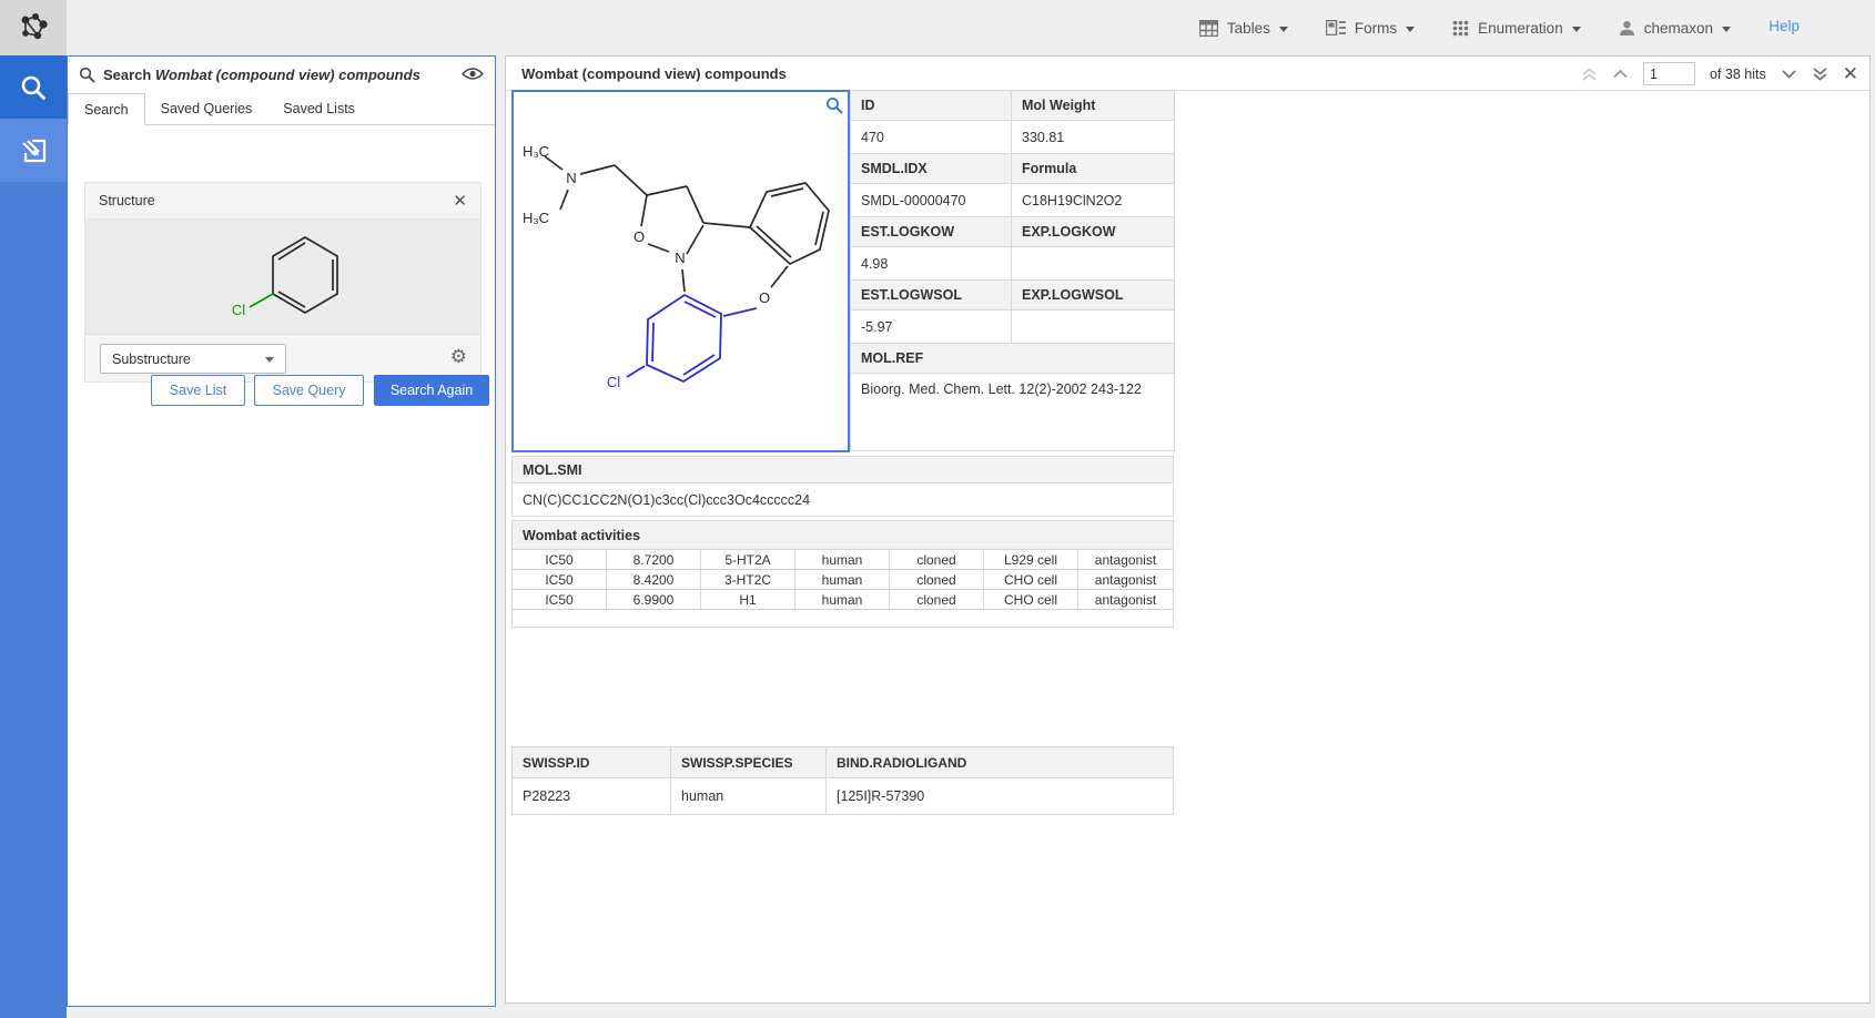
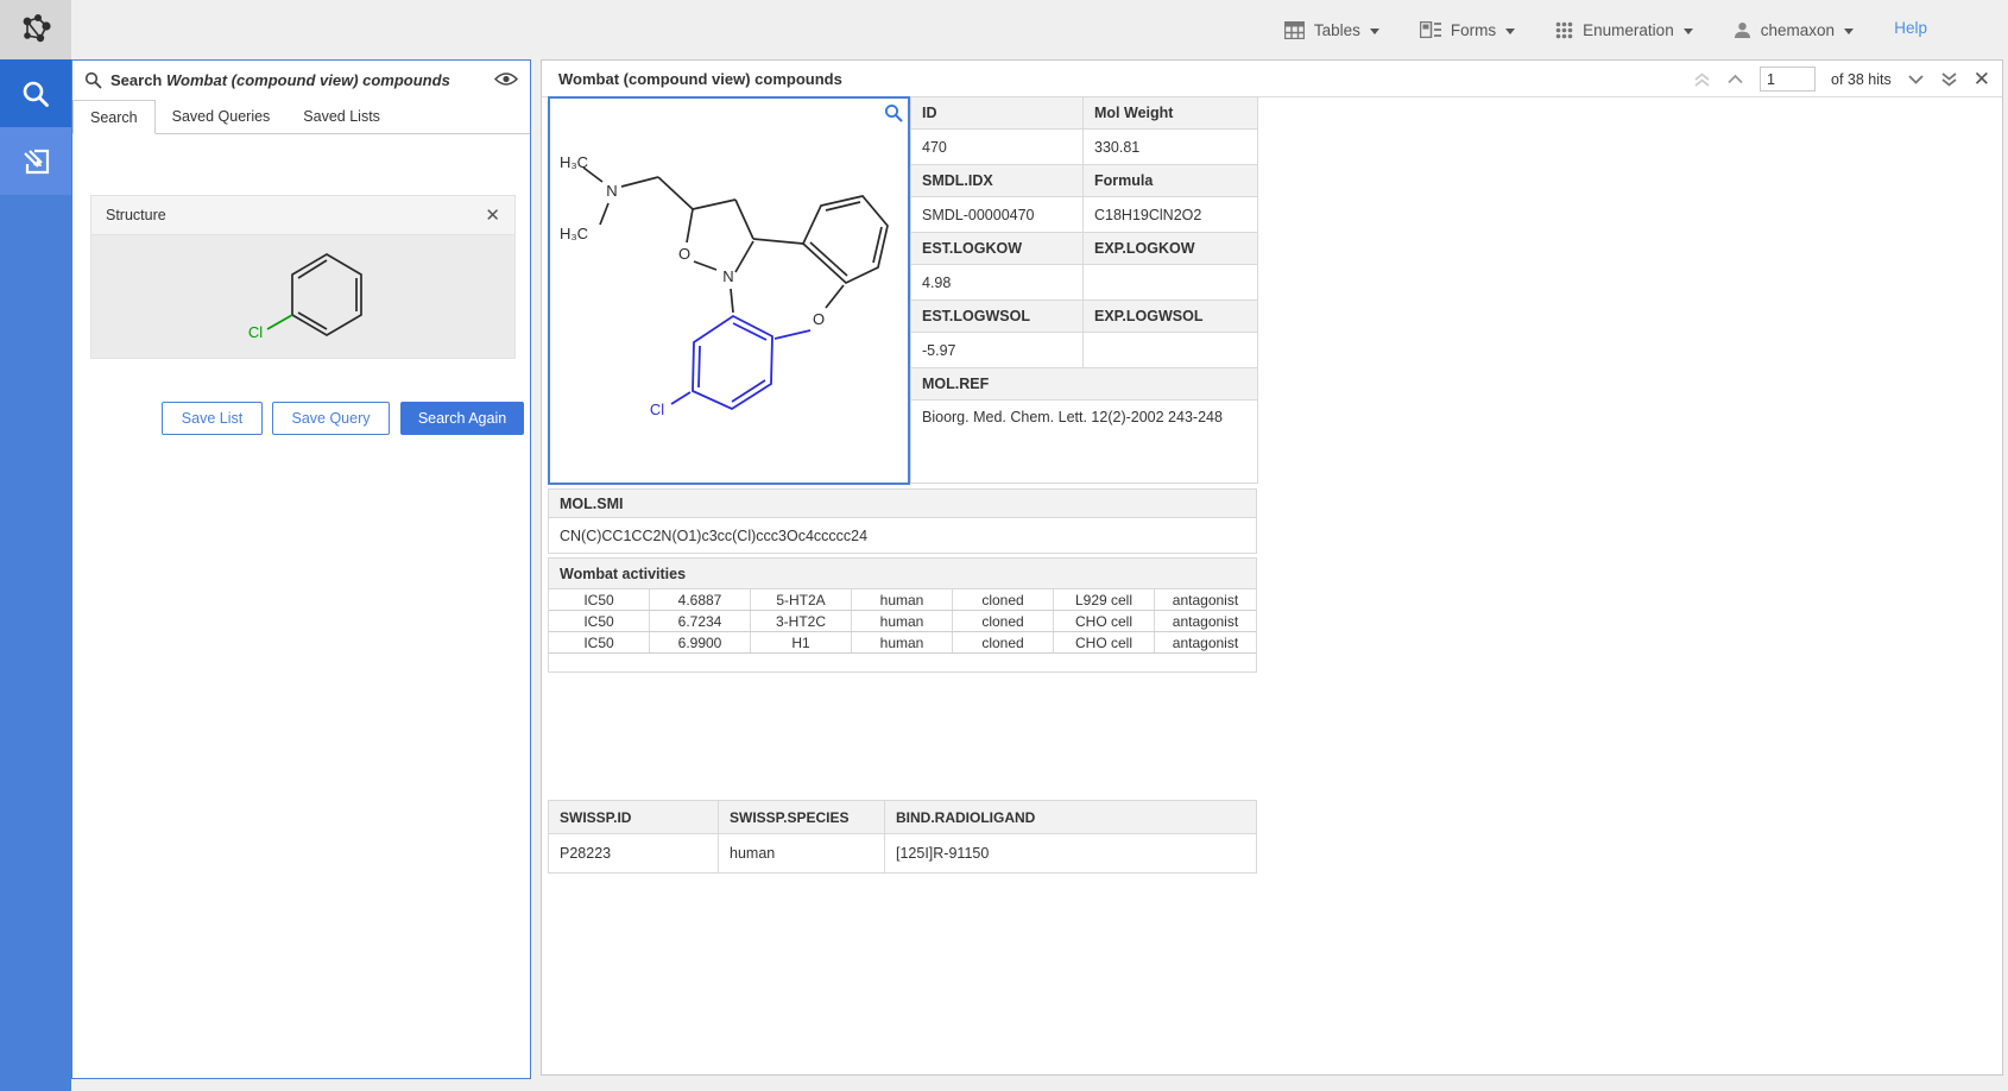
  Tables
  Forms
  Enumeration
  chemaxon
  Help
  Search Wombat (compound view) compounds
  Search
  Saved Queries
  Saved Lists
  Structure
  ✕
  Cl
- Substructure
- ⚙
  Save List
  Save Query
  Search Again
  Wombat (compound view) compounds
  1
  of 38 hits
  ✕
  H₃C
  H₃C
  N
  O
  N
  O
  Cl
  ID
  Mol Weight
  470
  330.81
  SMDL.IDX
  Formula
  SMDL-00000470
  C18H19ClN2O2
  EST.LOGKOW
  EXP.LOGKOW
  4.98
  EST.LOGWSOL
  EXP.LOGWSOL
  -5.97
  MOL.REF
- Bioorg. Med. Chem. Lett. 12(2)-2002 243-122
+ Bioorg. Med. Chem. Lett. 12(2)-2002 243-248
  MOL.SMI
  CN(C)CC1CC2N(O1)c3cc(Cl)ccc3Oc4ccccc24
  Wombat activities
  IC50
- 8.7200
+ 4.6887
  5-HT2A
  human
  cloned
  L929 cell
  antagonist
  IC50
- 8.4200
+ 6.7234
  3-HT2C
  human
  cloned
  CHO cell
  antagonist
  IC50
  6.9900
  H1
  human
  cloned
  CHO cell
  antagonist
  SWISSP.ID
  SWISSP.SPECIES
  BIND.RADIOLIGAND
  P28223
  human
- [125I]R-57390
+ [125I]R-91150
